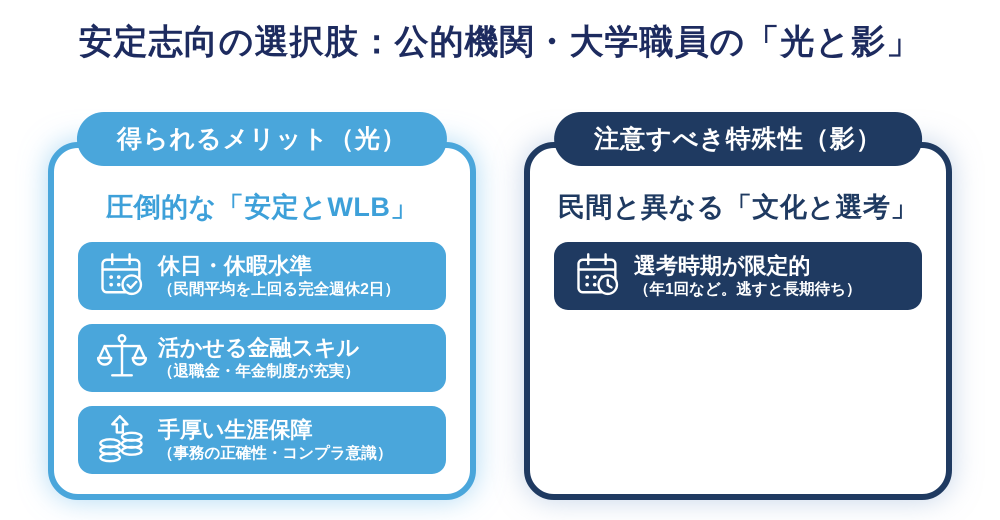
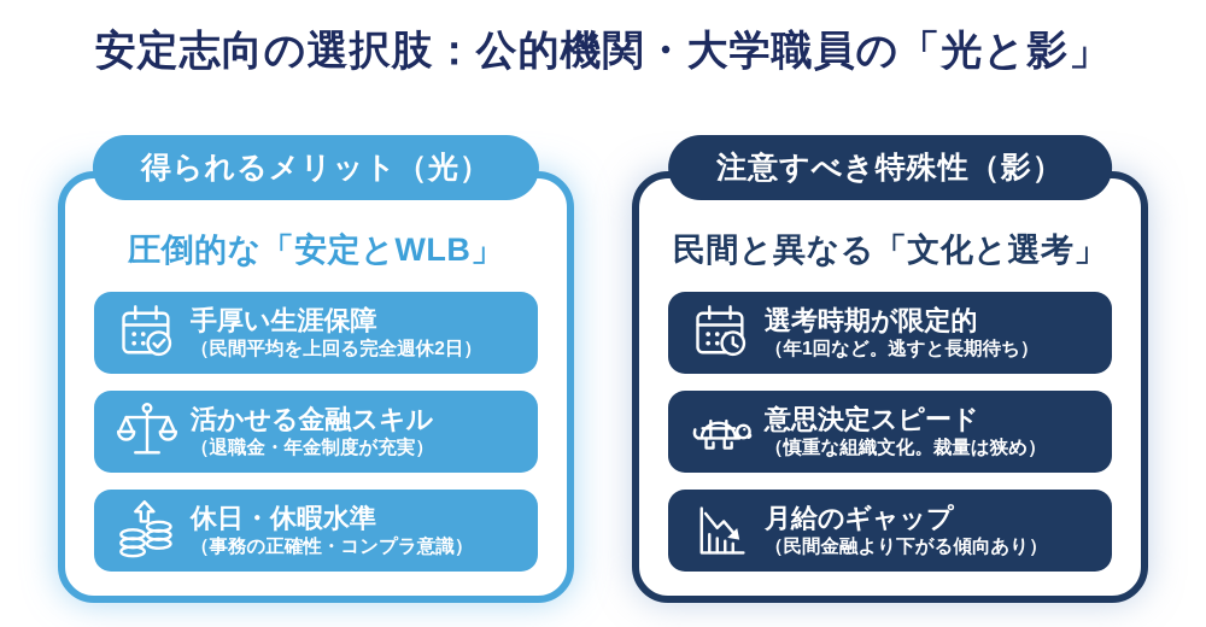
  安定志向の選択肢：公的機関・大学職員の「光と影」
  得られるメリット（光）
  圧倒的な「安定とWLB」
- 休日・休暇水準
+ 手厚い生涯保障
  （民間平均を上回る完全週休2日）
  活かせる金融スキル
  （退職金・年金制度が充実）
- 手厚い生涯保障
+ 休日・休暇水準
  （事務の正確性・コンプラ意識）
  注意すべき特殊性（影）
  民間と異なる「文化と選考」
  選考時期が限定的
  （年1回など。逃すと長期待ち）
+ 意思決定スピード
+ （慎重な組織文化。裁量は狭め）
+ 月給のギャップ
+ （民間金融より下がる傾向あり）
